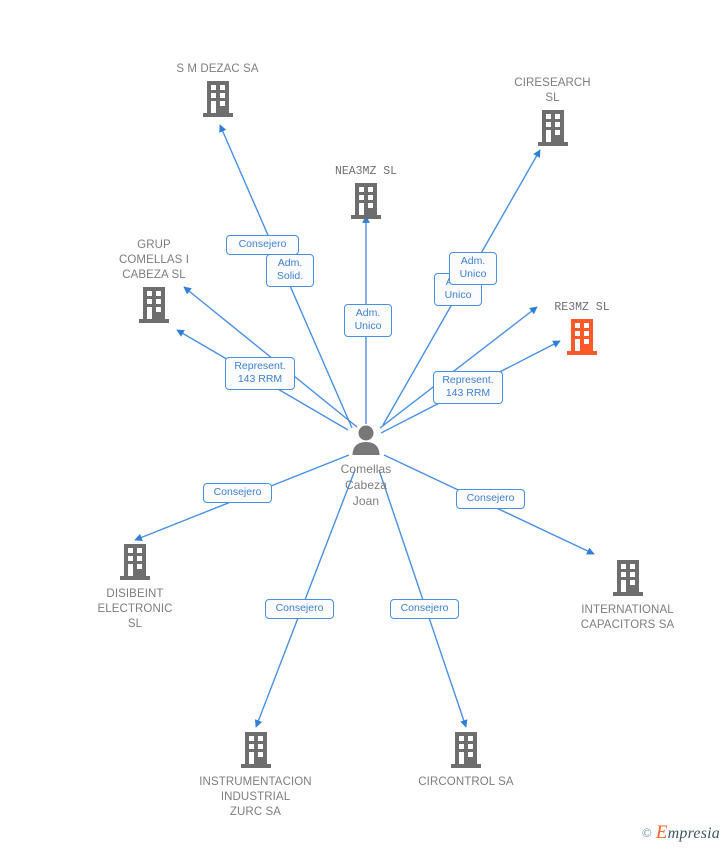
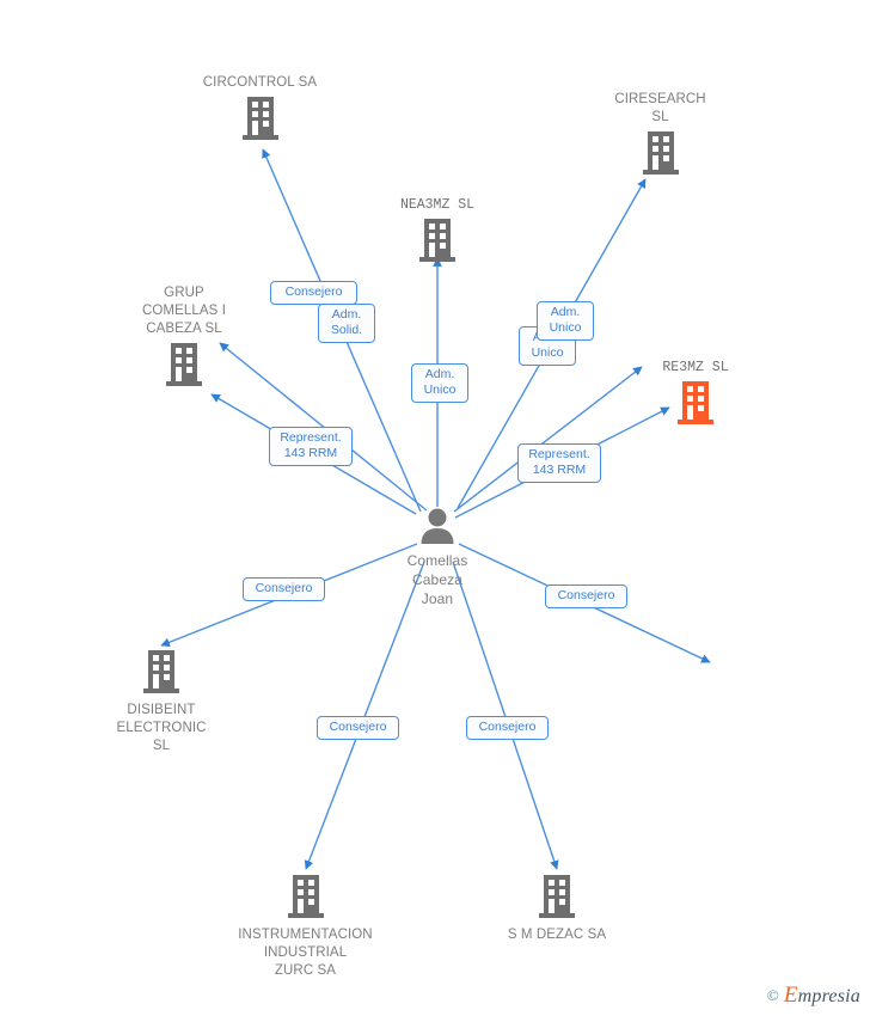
- S M DEZAC SA
+ CIRCONTROL SA
  CIRESEARCH
  SL
  NEA3MZ SL
  GRUP
  COMELLAS I
  CABEZA SL
  RE3MZ SL
  Comellas
  Cabeza
  Joan
  DISIBEINT
  ELECTRONIC
  SL
- INTERNATIONAL
- CAPACITORS SA
  INSTRUMENTACION
  INDUSTRIAL
  ZURC SA
- CIRCONTROL SA
+ S M DEZAC SA
  Consejero
  Adm.
  Solid.
  Adm.
  Unico
  Unico
  Adm.
  Unico
  Represent.
  143 RRM
  Represent.
  143 RRM
  Consejero
  Consejero
  Consejero
  Consejero
  ©
  Empresia
